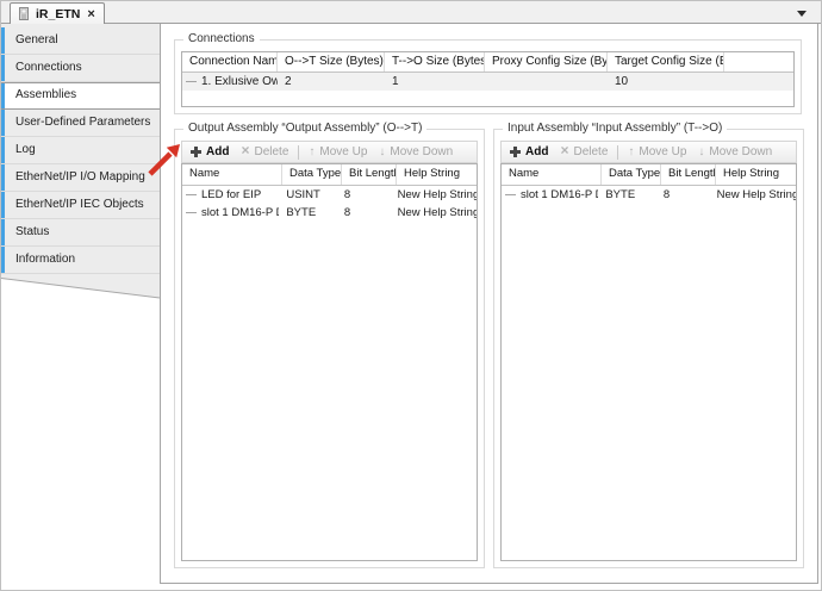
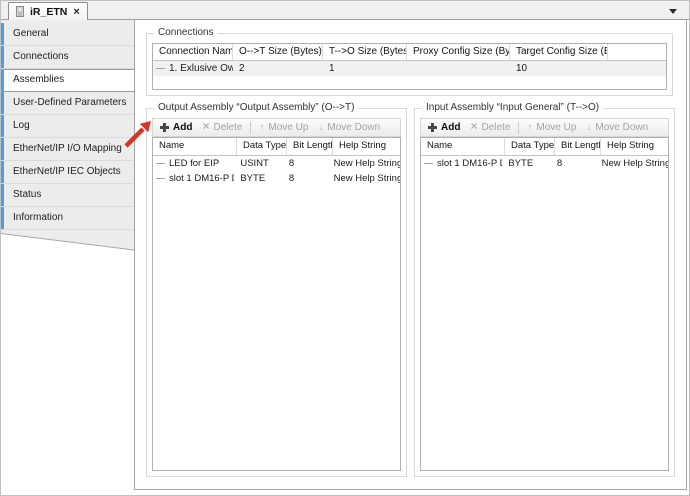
  iR_ETN
  ×
  General
  Connections
  Assemblies
  User-Defined Parameters
  Log
  EtherNet/IP I/O Mapping
  EtherNet/IP IEC Objects
  Status
  Information
  Connections
  Connection Nam
  O-->T Size (Bytes)
  T-->O Size (Bytes
  Proxy Config Size (By
  Target Config Size (B
  1. Exlusive Ow
  2
  1
  10
  Output Assembly “Output Assembly” (O-->T)
  Add
  Delete
  Move Up
  Move Down
  Name
  Data Type
  Bit Lengt
  Help String
  LED for EIP
  USINT
  8
  New Help String
  slot 1 DM16-P
  BYTE
  8
  New Help String
- Input Assembly “Input Assembly” (T-->O)
+ Input Assembly “Input General” (T-->O)
  Add
  Delete
  Move Up
  Move Down
  Name
  Data Type
  Bit Lengt
  Help String
  slot 1 DM16-P
  BYTE
  8
  New Help String
